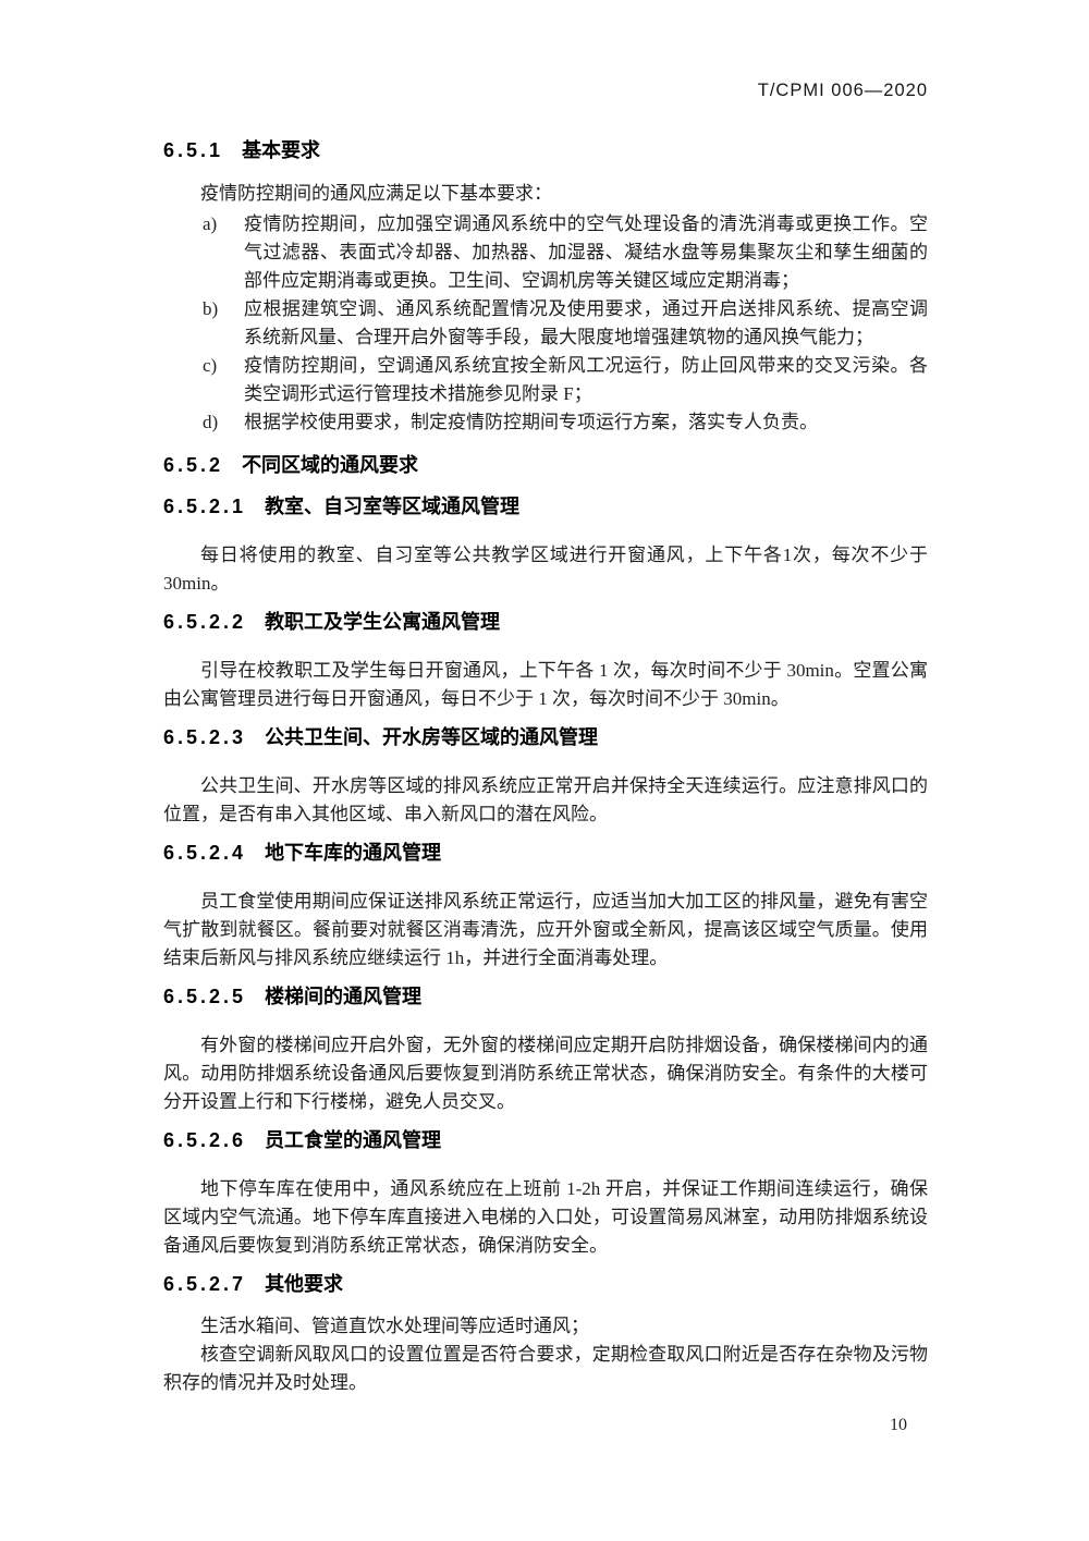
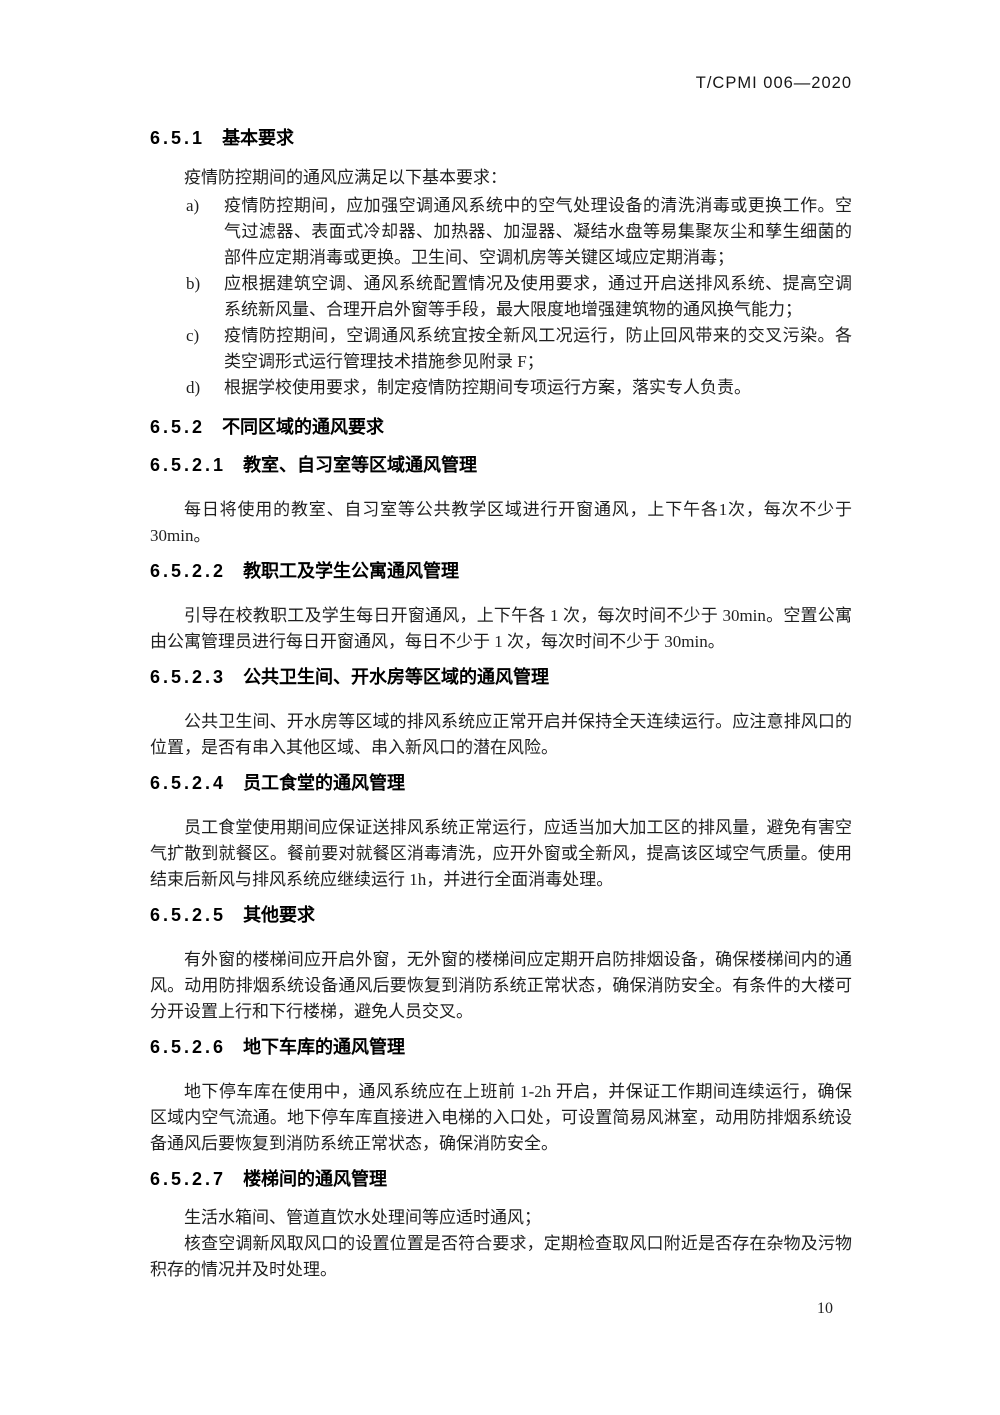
  T/CPMI 006—2020
  6.5.1 基本要求
  疫情防控期间的通风应满足以下基本要求：
  a)
  疫情防控期间，应加强空调通风系统中的空气处理设备的清洗消毒或更换工作。空气过滤器、表面式冷却器、加热器、加湿器、凝结水盘等易集聚灰尘和孳生细菌的部件应定期消毒或更换。卫生间、空调机房等关键区域应定期消毒；
  b)
  应根据建筑空调、通风系统配置情况及使用要求，通过开启送排风系统、提高空调系统新风量、合理开启外窗等手段，最大限度地增强建筑物的通风换气能力；
  c)
  疫情防控期间，空调通风系统宜按全新风工况运行，防止回风带来的交叉污染。各类空调形式运行管理技术措施参见附录 F；
  d)
  根据学校使用要求，制定疫情防控期间专项运行方案，落实专人负责。
  6.5.2 不同区域的通风要求
  6.5.2.1 教室、自习室等区域通风管理
  每日将使用的教室、自习室等公共教学区域进行开窗通风，上下午各1次，每次不少于30min。
  6.5.2.2 教职工及学生公寓通风管理
  引导在校教职工及学生每日开窗通风，上下午各 1 次，每次时间不少于 30min。空置公寓由公寓管理员进行每日开窗通风，每日不少于 1 次，每次时间不少于 30min。
  6.5.2.3 公共卫生间、开水房等区域的通风管理
  公共卫生间、开水房等区域的排风系统应正常开启并保持全天连续运行。应注意排风口的位置，是否有串入其他区域、串入新风口的潜在风险。
- 6.5.2.4 地下车库的通风管理
+ 6.5.2.4 员工食堂的通风管理
  员工食堂使用期间应保证送排风系统正常运行，应适当加大加工区的排风量，避免有害空气扩散到就餐区。餐前要对就餐区消毒清洗，应开外窗或全新风，提高该区域空气质量。使用结束后新风与排风系统应继续运行 1h，并进行全面消毒处理。
- 6.5.2.5 楼梯间的通风管理
+ 6.5.2.5 其他要求
  有外窗的楼梯间应开启外窗，无外窗的楼梯间应定期开启防排烟设备，确保楼梯间内的通风。动用防排烟系统设备通风后要恢复到消防系统正常状态，确保消防安全。有条件的大楼可分开设置上行和下行楼梯，避免人员交叉。
- 6.5.2.6 员工食堂的通风管理
+ 6.5.2.6 地下车库的通风管理
  地下停车库在使用中，通风系统应在上班前 1-2h 开启，并保证工作期间连续运行，确保区域内空气流通。地下停车库直接进入电梯的入口处，可设置简易风淋室，动用防排烟系统设备通风后要恢复到消防系统正常状态，确保消防安全。
- 6.5.2.7 其他要求
+ 6.5.2.7 楼梯间的通风管理
  生活水箱间、管道直饮水处理间等应适时通风；
  核查空调新风取风口的设置位置是否符合要求，定期检查取风口附近是否存在杂物及污物积存的情况并及时处理。
  10
